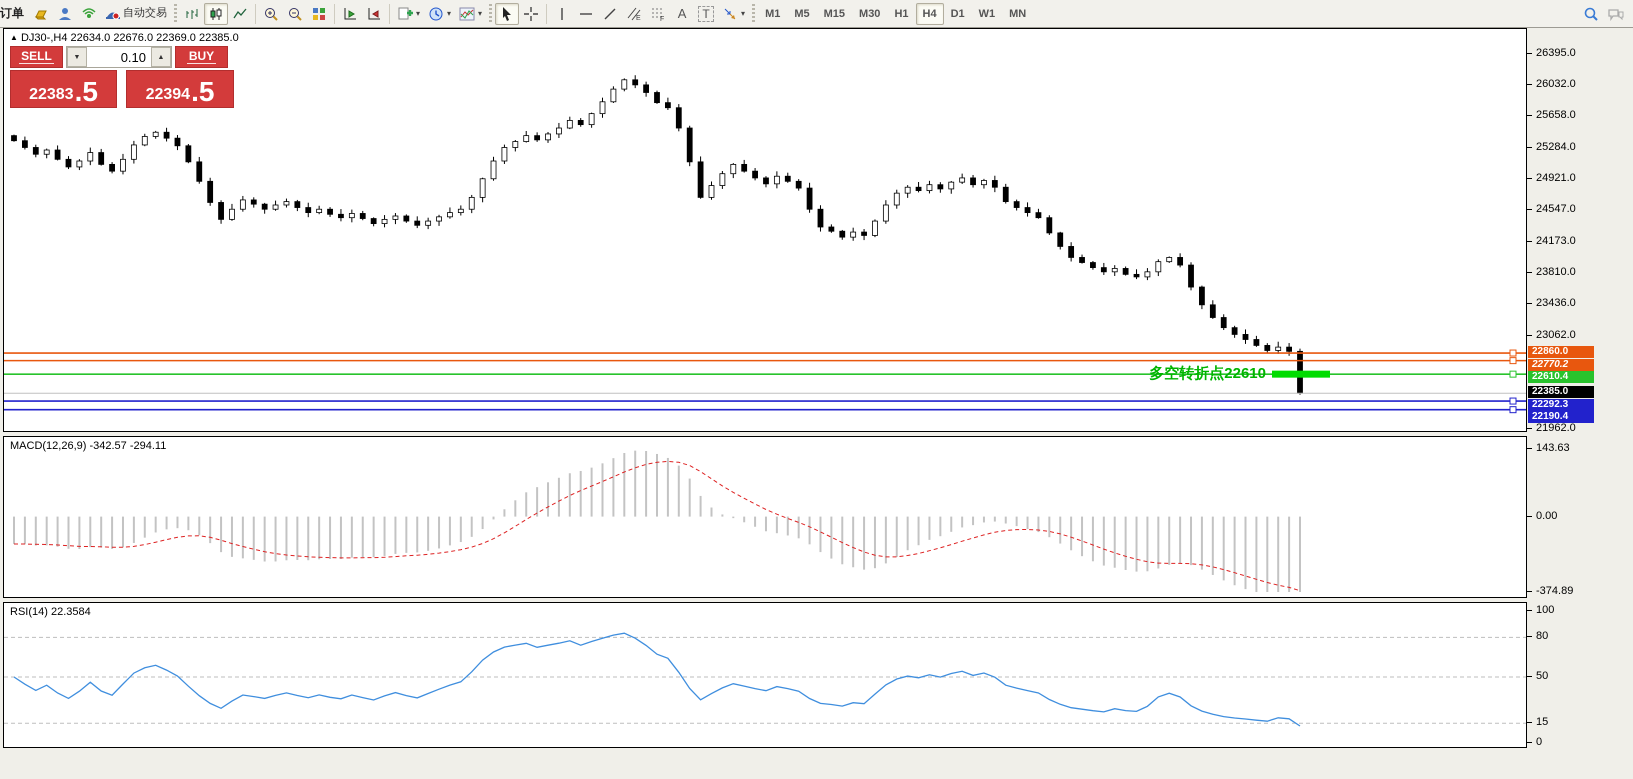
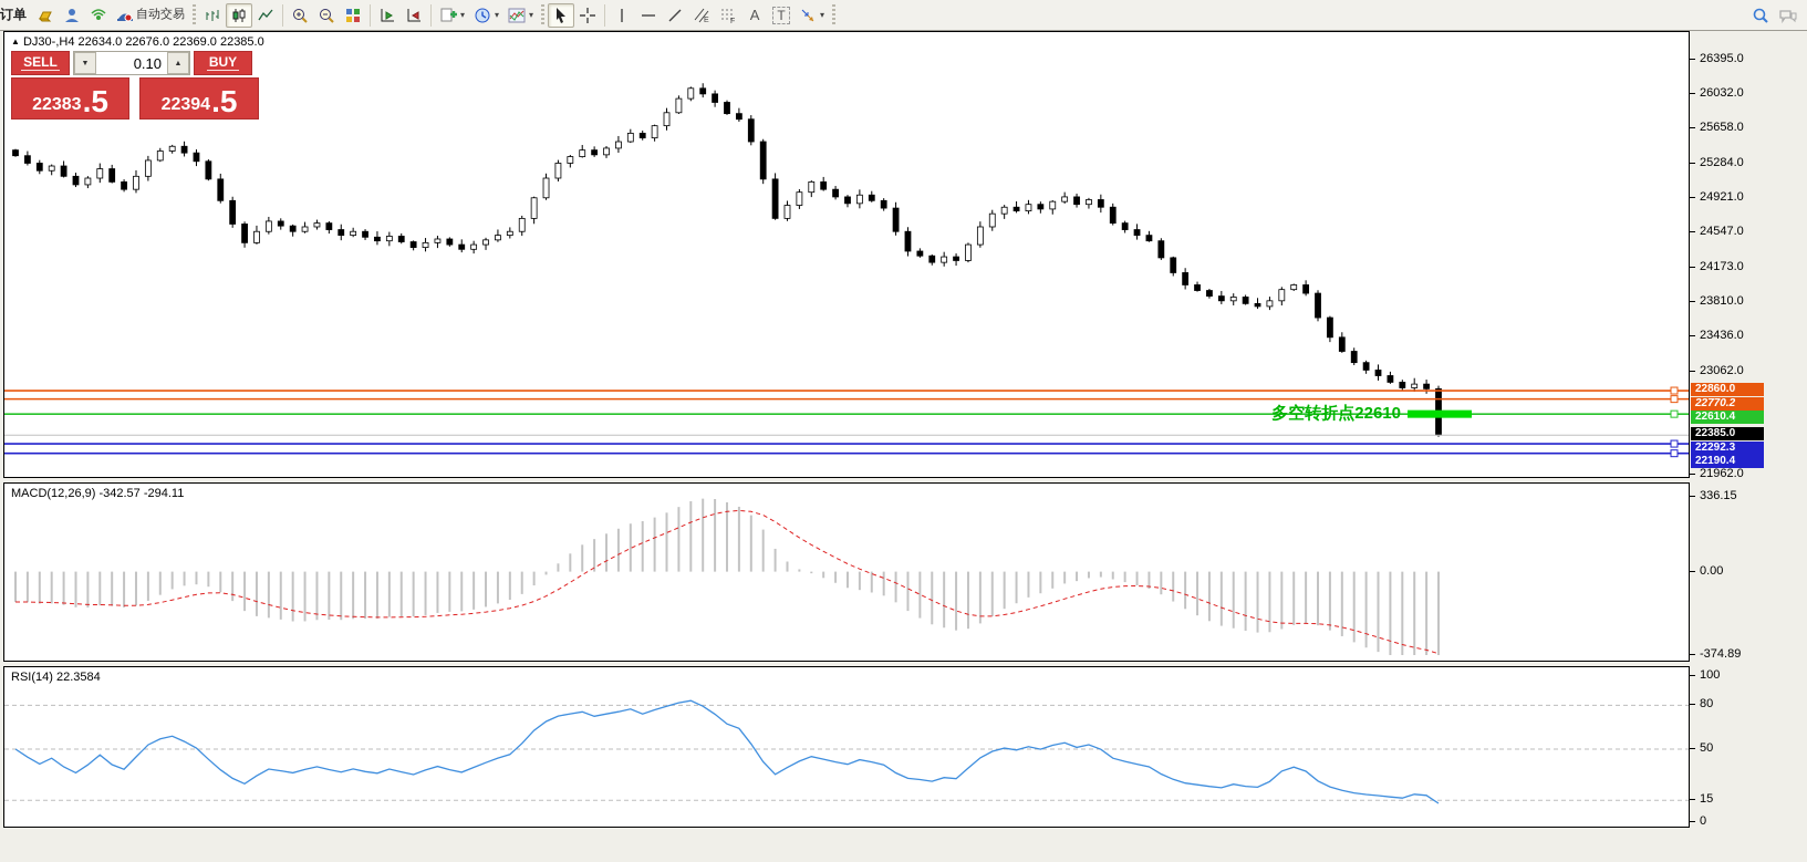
  订单
  自动交易
  ▾
  ▾
  ▾
  A
  T
  ▾
- M1
- M5
- M15
- M30
- H1
- H4
- D1
- W1
- MN
  ▲ DJ30-,H4 22634.0 22676.0 22369.0 22385.0
  SELL
  0.10
  BUY
  22383
  .5
  22394
  .5
  多空转折点22610
  26395.0
  26032.0
  25658.0
  25284.0
  24921.0
  24547.0
  24173.0
  23810.0
  23436.0
  23062.0
  21962.0
  22860.0
  22770.2
  22610.4
  22385.0
  22292.3
  22190.4
  MACD(12,26,9) -342.57 -294.11
- 143.63
+ 336.15
  0.00
  -374.89
  RSI(14) 22.3584
  100
  80
  50
  15
  0
